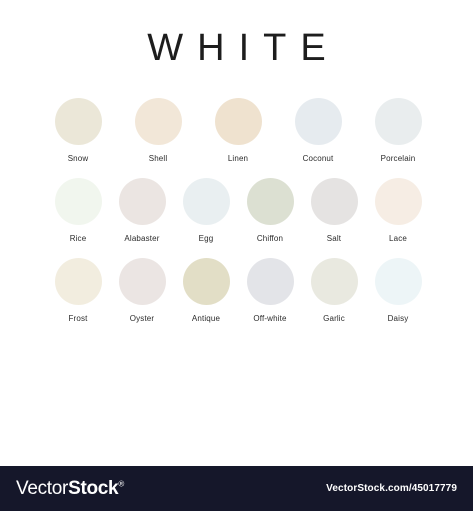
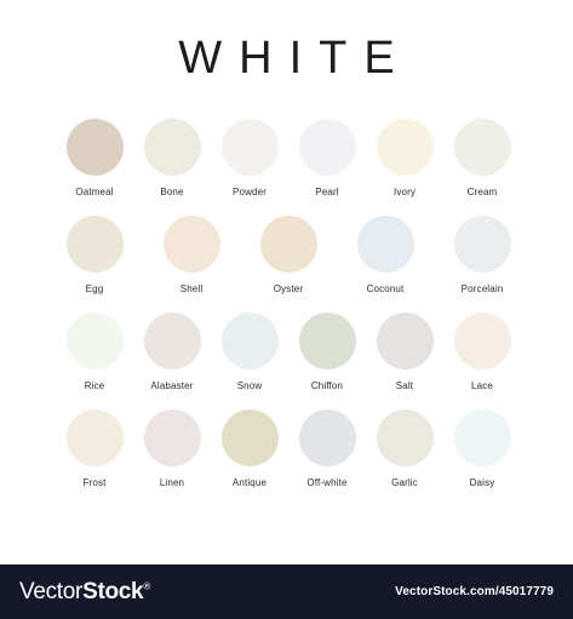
  WHITE
+ Oatmeal
+ Bone
+ Powder
+ Pearl
+ Ivory
+ Cream
- Snow
+ Egg
  Shell
- Linen
+ Oyster
  Coconut
  Porcelain
  Rice
  Alabaster
- Egg
+ Snow
  Chiffon
  Salt
  Lace
  Frost
- Oyster
+ Linen
  Antique
  Off-white
  Garlic
  Daisy
  VectorStock®
  VectorStock.com/45017779
